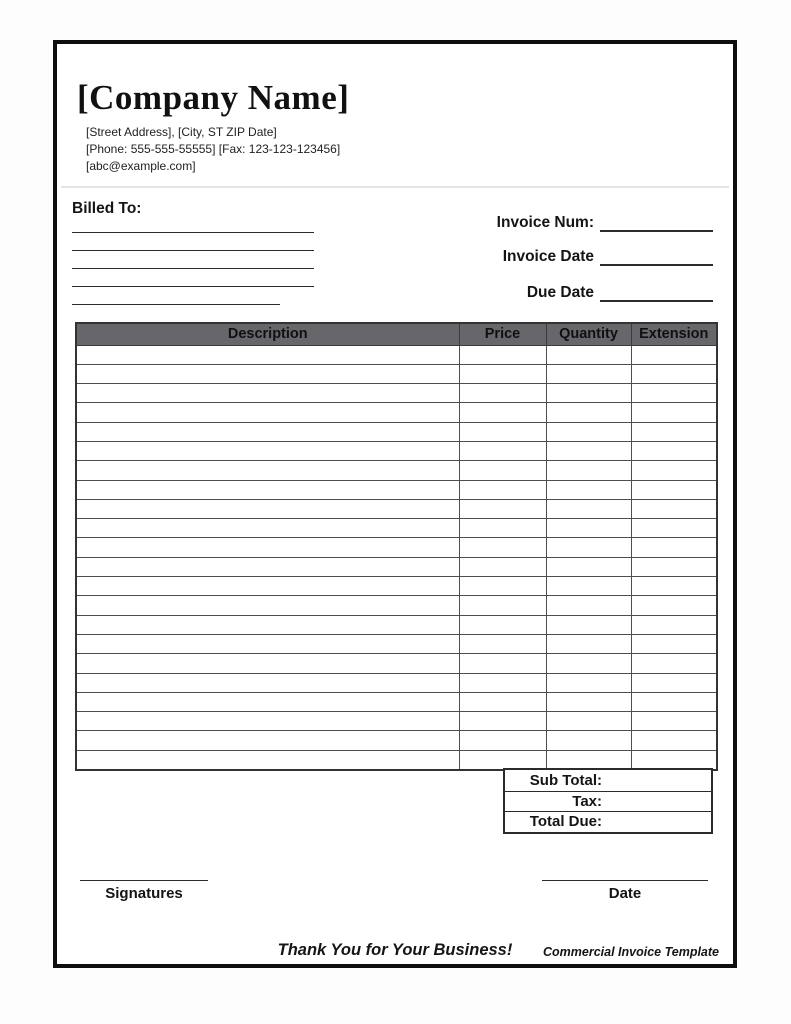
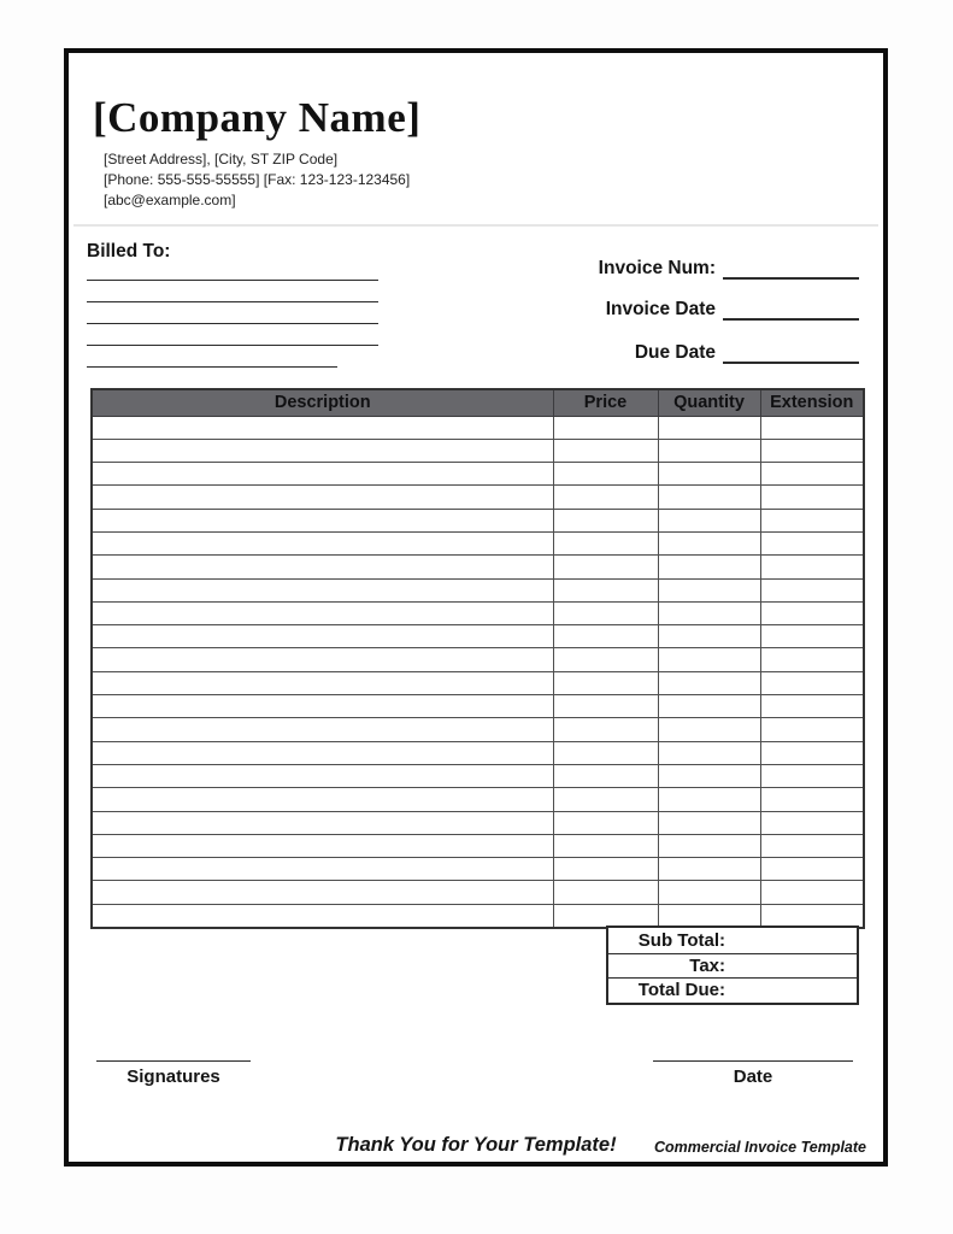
  [Company Name]
- [Street Address], [City, ST ZIP Date]
+ [Street Address], [City, ST ZIP Code]
  [Phone: 555-555-55555] [Fax: 123-123-123456]
  [abc@example.com]
  Billed To:
  Invoice Num:
  Invoice Date
  Due Date
  Description	Price	Quantity	Extension
  Sub Total:
  Tax:
  Total Due:
  Signatures
  Date
- Thank You for Your Business!
+ Thank You for Your Template!
  Commercial Invoice Template
